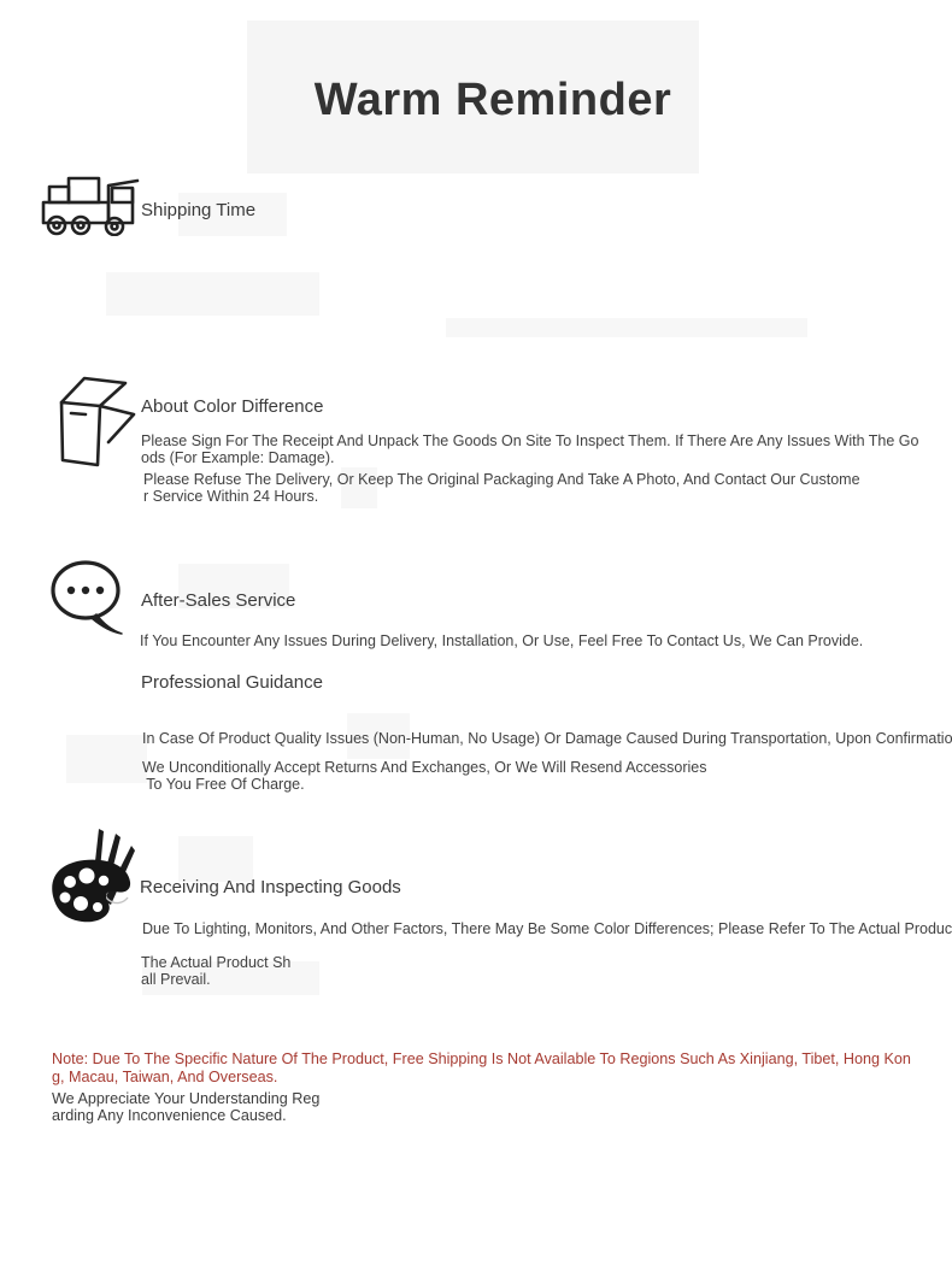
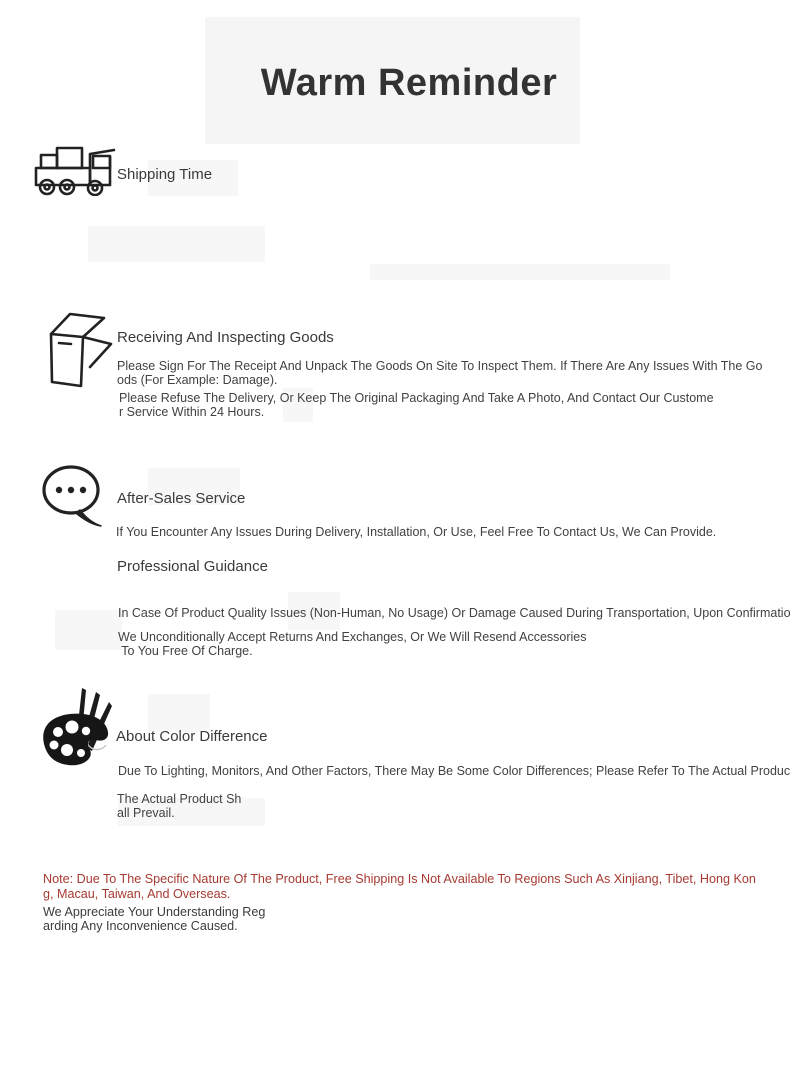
  Warm Reminder
  Shipping Time
- About Color Difference
+ Receiving And Inspecting Goods
  Please Sign For The Receipt And Unpack The Goods On Site To Inspect Them. If There Are Any Issues With The Go
  ods (For Example: Damage).
  Please Refuse The Delivery, Or Keep The Original Packaging And Take A Photo, And Contact Our Custome
  r Service Within 24 Hours.
  After-Sales Service
  If You Encounter Any Issues During Delivery, Installation, Or Use, Feel Free To Contact Us, We Can Provide.
  Professional Guidance
  In Case Of Product Quality Issues (Non-Human, No Usage) Or Damage Caused During Transportation, Upon Confirmatio
  We Unconditionally Accept Returns And Exchanges, Or We Will Resend Accessories
  To You Free Of Charge.
- Receiving And Inspecting Goods
+ About Color Difference
  Due To Lighting, Monitors, And Other Factors, There May Be Some Color Differences; Please Refer To The Actual Produc
  The Actual Product Sh
  all Prevail.
  Note: Due To The Specific Nature Of The Product, Free Shipping Is Not Available To Regions Such As Xinjiang, Tibet, Hong Kon
  g, Macau, Taiwan, And Overseas.
  We Appreciate Your Understanding Reg
  arding Any Inconvenience Caused.
